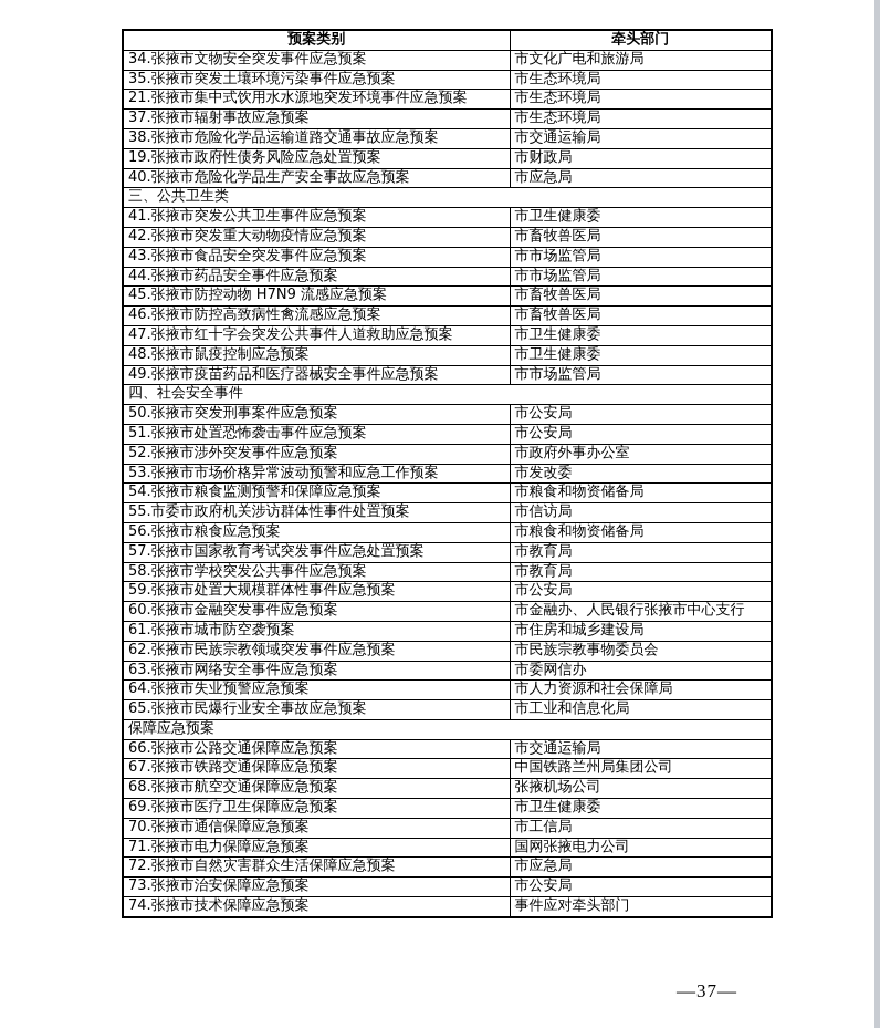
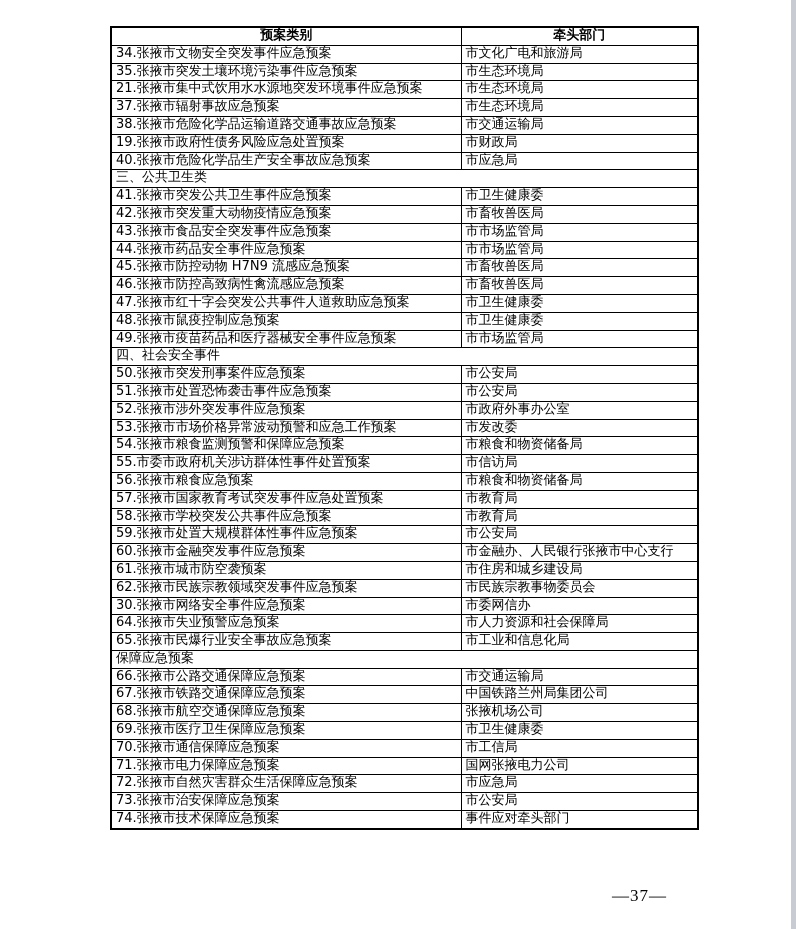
  预案类别	牵头部门
  34.张掖市文物安全突发事件应急预案	市文化广电和旅游局
  35.张掖市突发土壤环境污染事件应急预案	市生态环境局
  21.张掖市集中式饮用水水源地突发环境事件应急预案	市生态环境局
  37.张掖市辐射事故应急预案	市生态环境局
  38.张掖市危险化学品运输道路交通事故应急预案	市交通运输局
  19.张掖市政府性债务风险应急处置预案	市财政局
  40.张掖市危险化学品生产安全事故应急预案	市应急局
  三、公共卫生类
  41.张掖市突发公共卫生事件应急预案	市卫生健康委
  42.张掖市突发重大动物疫情应急预案	市畜牧兽医局
  43.张掖市食品安全突发事件应急预案	市市场监管局
  44.张掖市药品安全事件应急预案	市市场监管局
  45.张掖市防控动物 H7N9 流感应急预案	市畜牧兽医局
  46.张掖市防控高致病性禽流感应急预案	市畜牧兽医局
  47.张掖市红十字会突发公共事件人道救助应急预案	市卫生健康委
  48.张掖市鼠疫控制应急预案	市卫生健康委
  49.张掖市疫苗药品和医疗器械安全事件应急预案	市市场监管局
  四、社会安全事件
  50.张掖市突发刑事案件应急预案	市公安局
  51.张掖市处置恐怖袭击事件应急预案	市公安局
  52.张掖市涉外突发事件应急预案	市政府外事办公室
  53.张掖市市场价格异常波动预警和应急工作预案	市发改委
  54.张掖市粮食监测预警和保障应急预案	市粮食和物资储备局
  55.市委市政府机关涉访群体性事件处置预案	市信访局
  56.张掖市粮食应急预案	市粮食和物资储备局
  57.张掖市国家教育考试突发事件应急处置预案	市教育局
  58.张掖市学校突发公共事件应急预案	市教育局
  59.张掖市处置大规模群体性事件应急预案	市公安局
  60.张掖市金融突发事件应急预案	市金融办、人民银行张掖市中心支行
  61.张掖市城市防空袭预案	市住房和城乡建设局
  62.张掖市民族宗教领域突发事件应急预案	市民族宗教事物委员会
- 63.张掖市网络安全事件应急预案	市委网信办
+ 30.张掖市网络安全事件应急预案	市委网信办
  64.张掖市失业预警应急预案	市人力资源和社会保障局
  65.张掖市民爆行业安全事故应急预案	市工业和信息化局
  保障应急预案
  66.张掖市公路交通保障应急预案	市交通运输局
  67.张掖市铁路交通保障应急预案	中国铁路兰州局集团公司
  68.张掖市航空交通保障应急预案	张掖机场公司
  69.张掖市医疗卫生保障应急预案	市卫生健康委
  70.张掖市通信保障应急预案	市工信局
  71.张掖市电力保障应急预案	国网张掖电力公司
  72.张掖市自然灾害群众生活保障应急预案	市应急局
  73.张掖市治安保障应急预案	市公安局
  74.张掖市技术保障应急预案	事件应对牵头部门
  —37—
